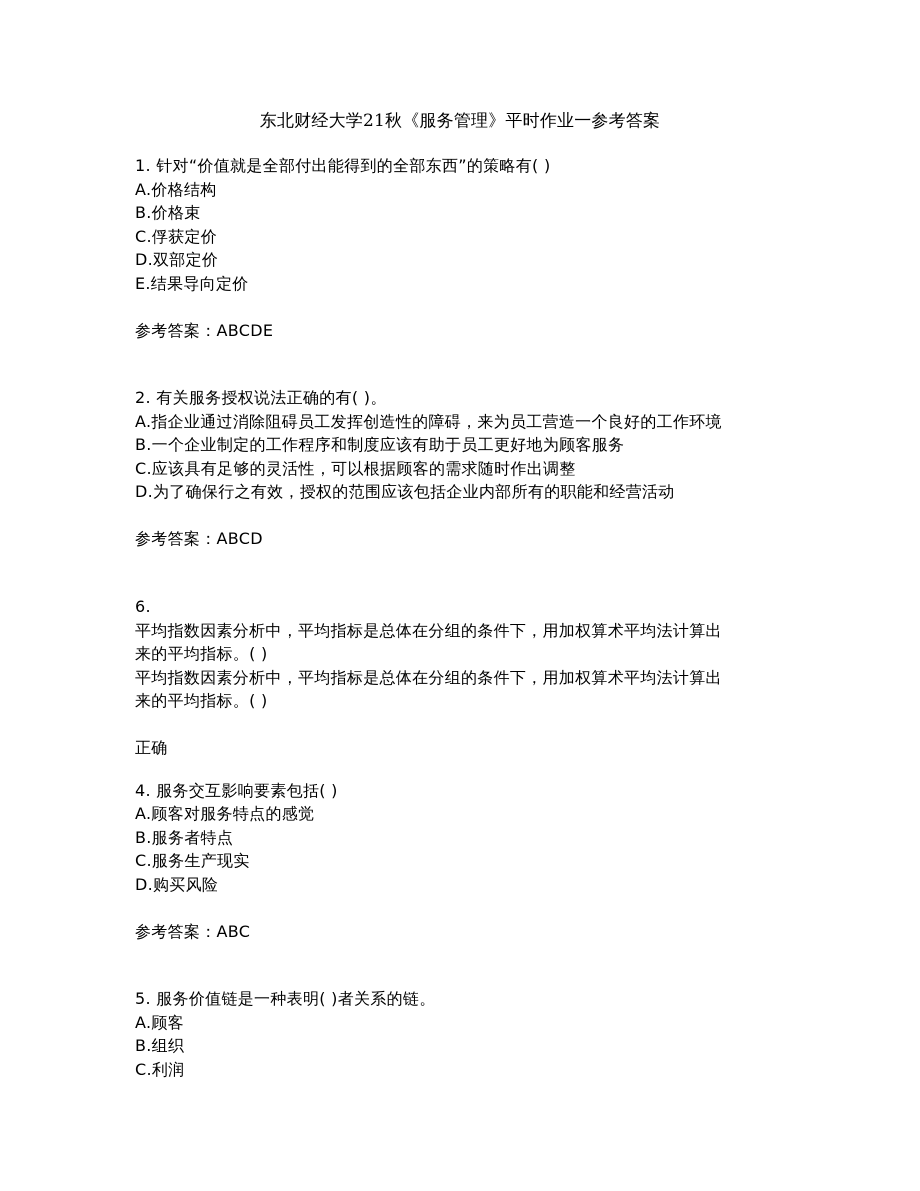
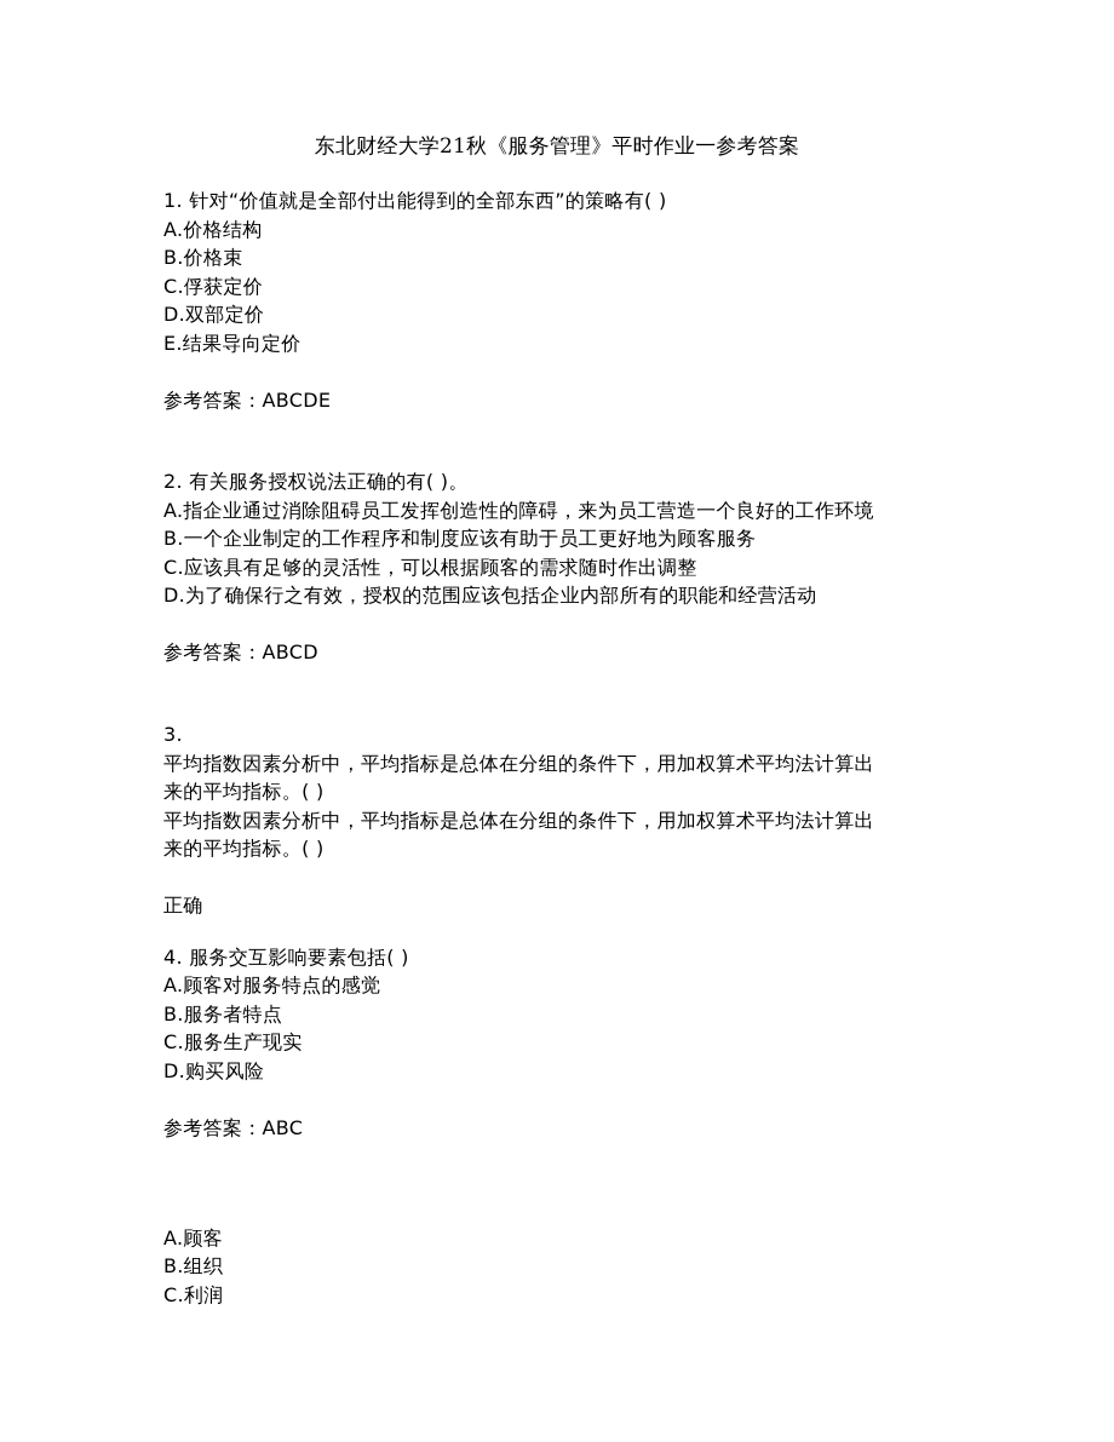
  东北财经大学21秋《服务管理》平时作业一参考答案
  1. 针对“价值就是全部付出能得到的全部东西”的策略有( )
  A.价格结构
  B.价格束
  C.俘获定价
  D.双部定价
  E.结果导向定价
  参考答案：ABCDE
  2. 有关服务授权说法正确的有( )。
  A.指企业通过消除阻碍员工发挥创造性的障碍，来为员工营造一个良好的工作环境
  B.一个企业制定的工作程序和制度应该有助于员工更好地为顾客服务
  C.应该具有足够的灵活性，可以根据顾客的需求随时作出调整
  D.为了确保行之有效，授权的范围应该包括企业内部所有的职能和经营活动
  参考答案：ABCD
- 6.
+ 3.
  平均指数因素分析中，平均指标是总体在分组的条件下，用加权算术平均法计算出
  来的平均指标。( )
  平均指数因素分析中，平均指标是总体在分组的条件下，用加权算术平均法计算出
  来的平均指标。( )
  正确
  4. 服务交互影响要素包括( )
  A.顾客对服务特点的感觉
  B.服务者特点
  C.服务生产现实
  D.购买风险
  参考答案：ABC
- 5. 服务价值链是一种表明( )者关系的链。
  A.顾客
  B.组织
  C.利润
